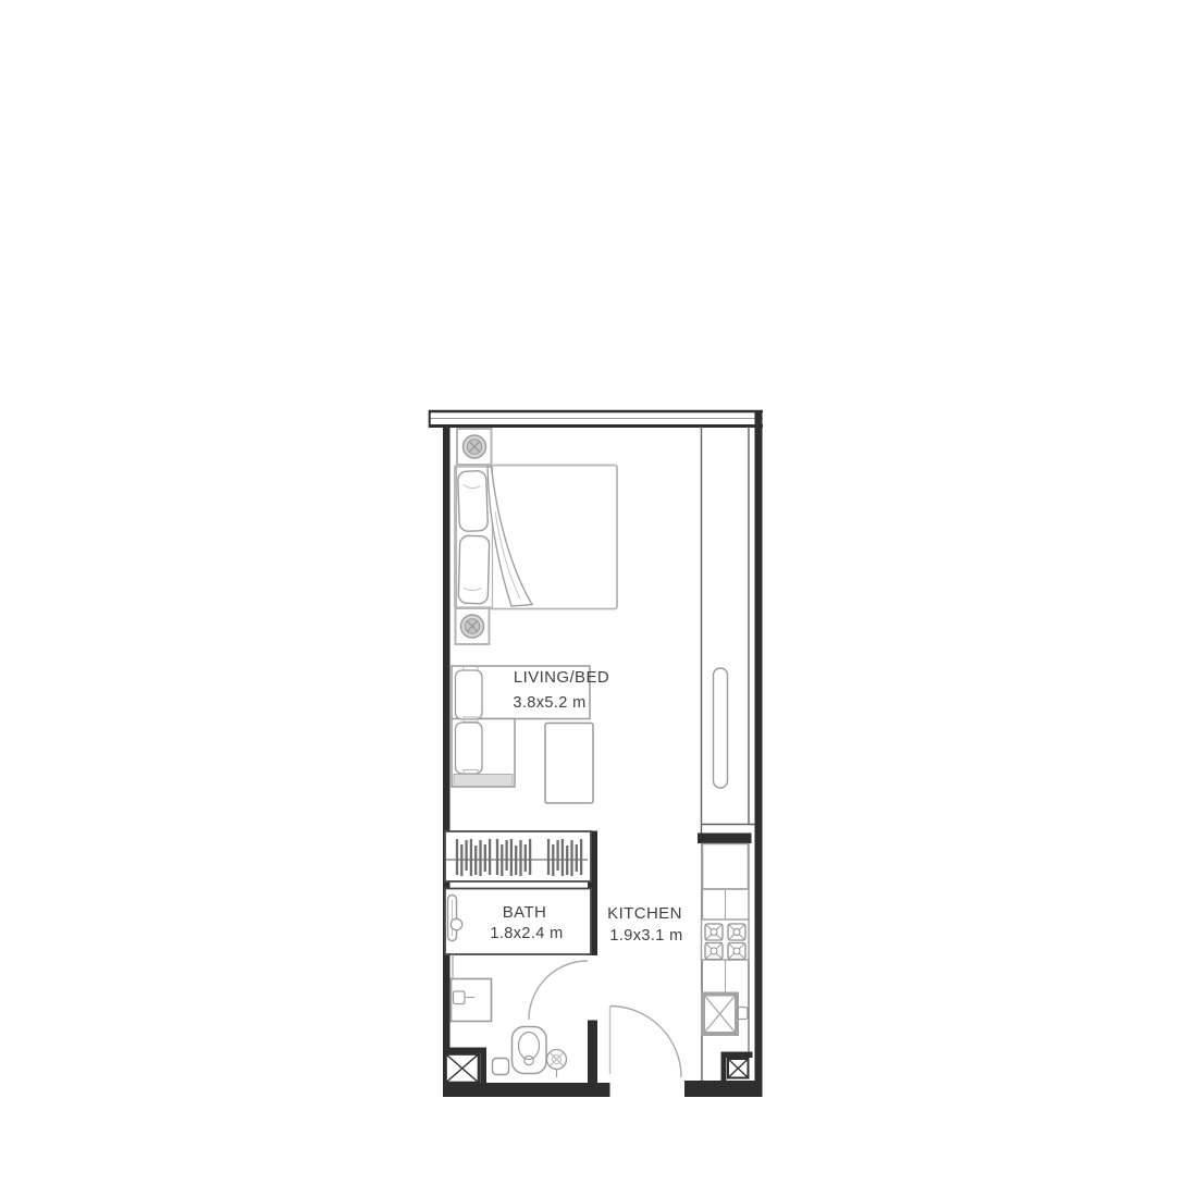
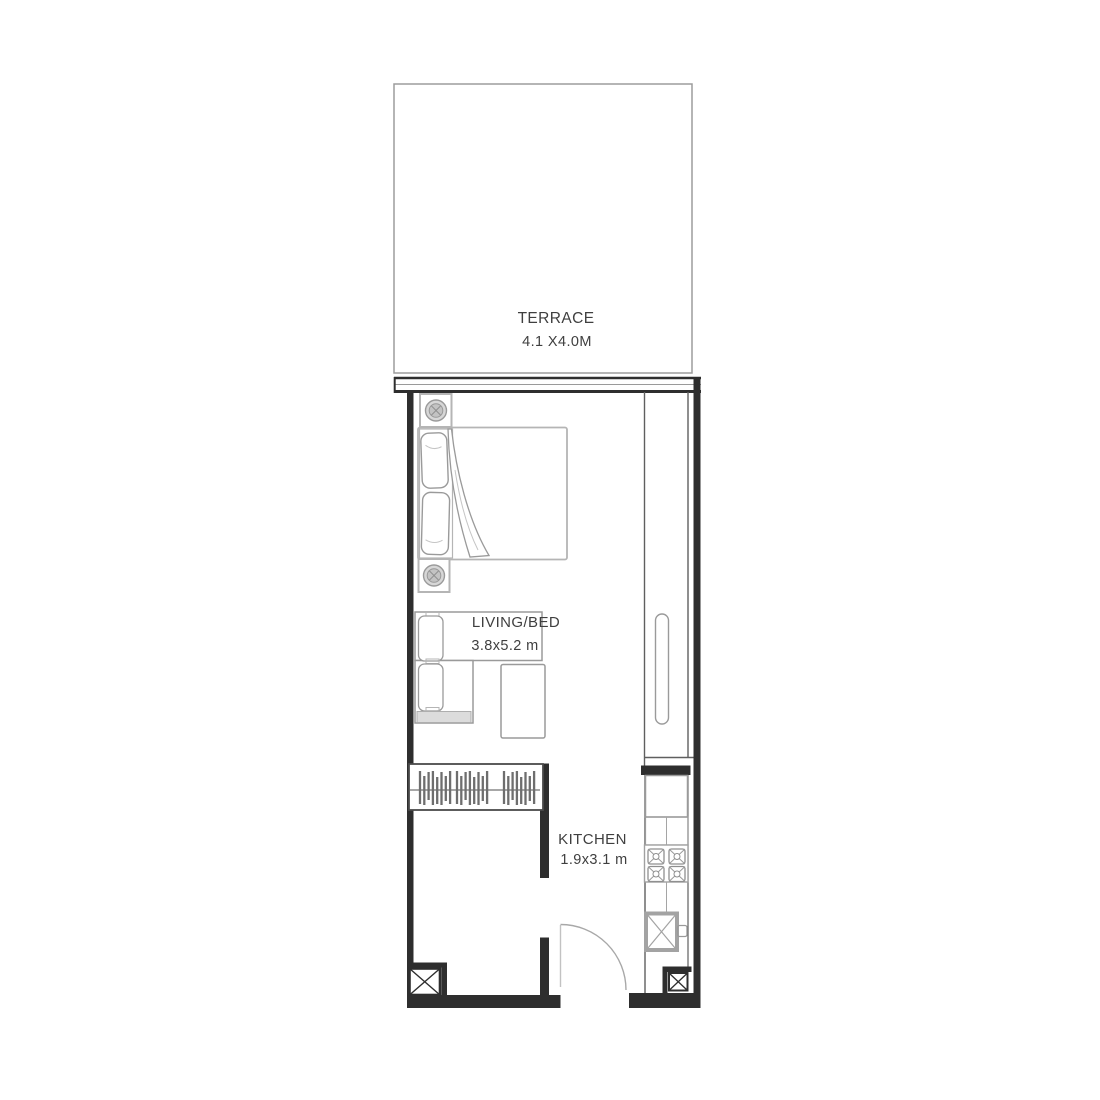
+ TERRACE
+ 4.1 X4.0M
  LIVING/BED
  3.8x5.2 m
- BATH
- 1.8x2.4 m
  KITCHEN
  1.9x3.1 m
